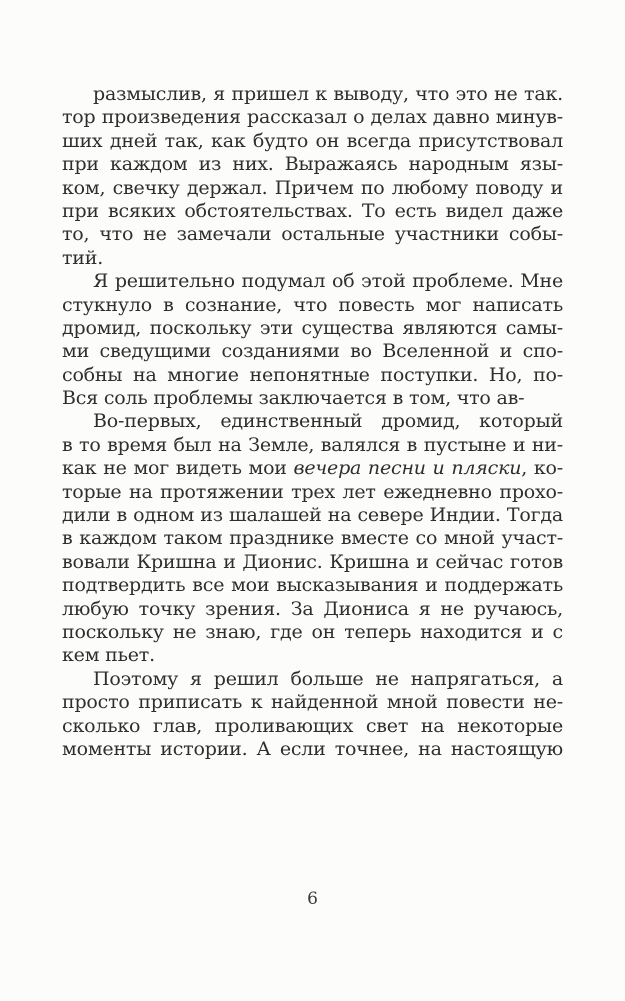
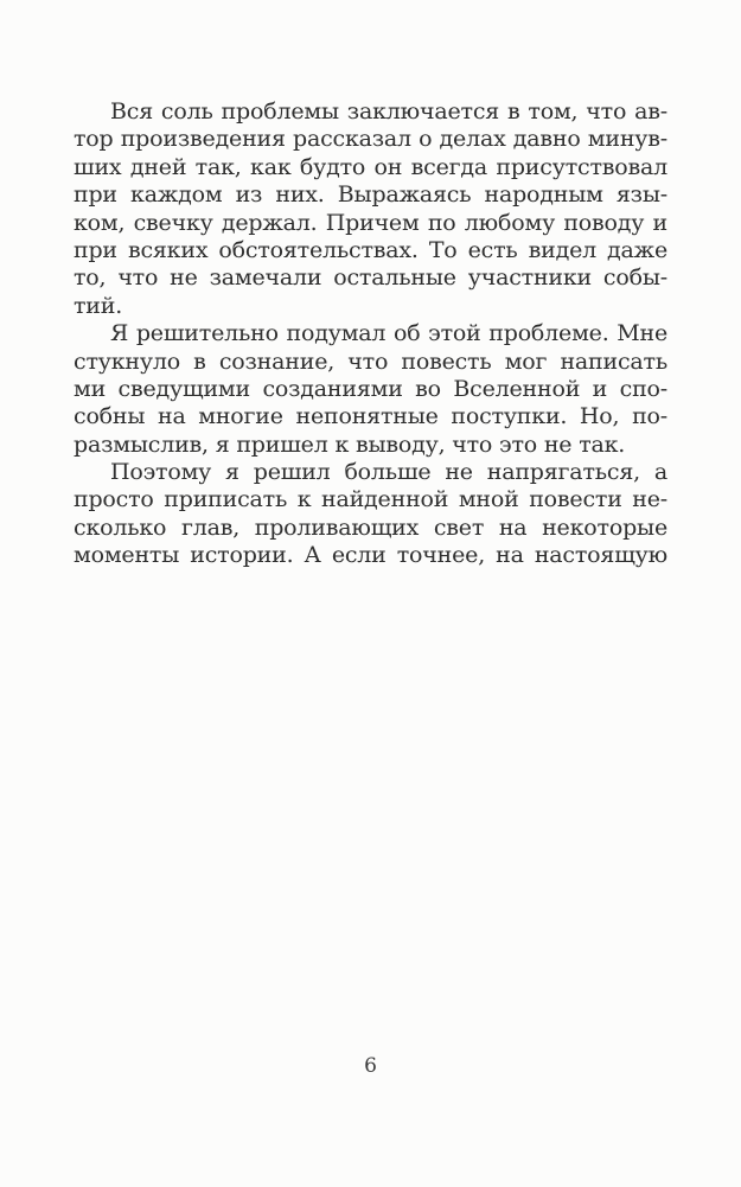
- размыслив, я пришел к выводу, что это не так.
+ Вся соль проблемы заключается в том, что ав-
  тор произведения рассказал о делах давно минув-
  ших дней так, как будто он всегда присутствовал
  при каждом из них. Выражаясь народным язы-
  ком, свечку держал. Причем по любому поводу и
  при всяких обстоятельствах. То есть видел даже
  то, что не замечали остальные участники собы-
  тий.
  Я решительно подумал об этой проблеме. Мне
  стукнуло в сознание, что повесть мог написать
- дромид, поскольку эти существа являются самы-
  ми сведущими созданиями во Вселенной и спо-
  собны на многие непонятные поступки. Но, по-
- Вся соль проблемы заключается в том, что ав-
+ размыслив, я пришел к выводу, что это не так.
- Во-первых, единственный дромид, который
- в то время был на Земле, валялся в пустыне и ни-
- как не мог видеть мои вечера песни и пляски, ко-
- торые на протяжении трех лет ежедневно прохо-
- дили в одном из шалашей на севере Индии. Тогда
- в каждом таком празднике вместе со мной участ-
- вовали Кришна и Дионис. Кришна и сейчас готов
- подтвердить все мои высказывания и поддержать
- любую точку зрения. За Диониса я не ручаюсь,
- поскольку не знаю, где он теперь находится и с
- кем пьет.
  Поэтому я решил больше не напрягаться, а
  просто приписать к найденной мной повести не-
  сколько глав, проливающих свет на некоторые
  моменты истории. А если точнее, на настоящую
  6
